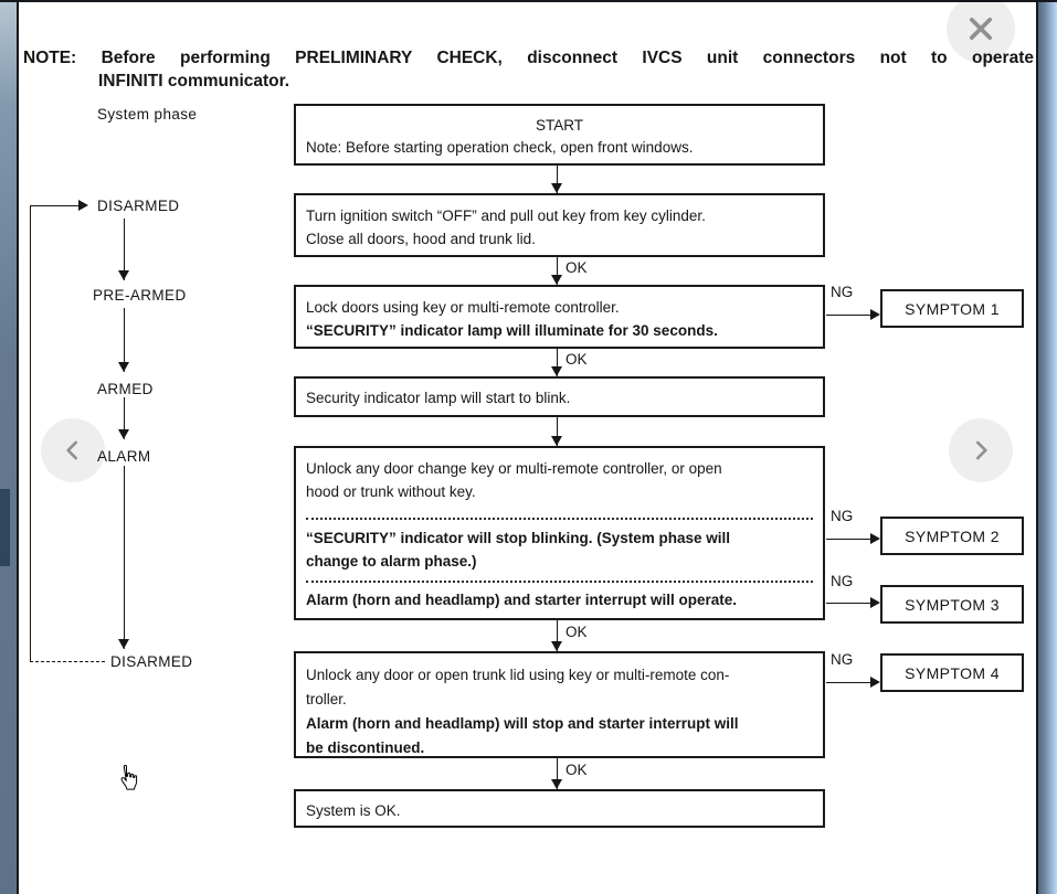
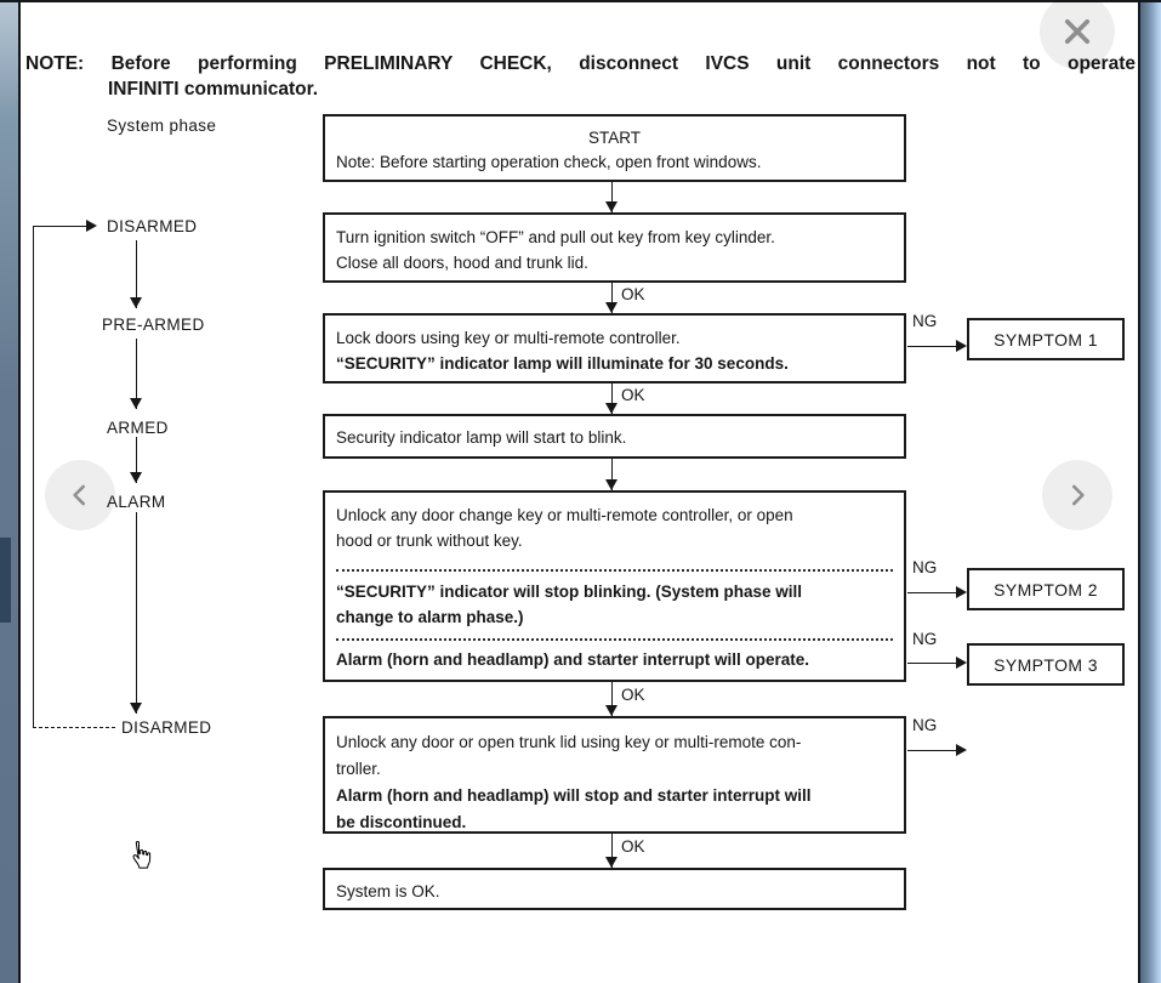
  NOTE: Before performing PRELIMINARY CHECK, disconnect IVCS unit connectors not to operate
  INFINITI communicator.
  System phase
  DISARMED
  PRE-ARMED
  ARMED
  ALARM
  DISARMED
  START
  Note: Before starting operation check, open front windows.
  Turn ignition switch “OFF” and pull out key from key cylinder.
  Close all doors, hood and trunk lid.
  Lock doors using key or multi-remote controller.
  “SECURITY” indicator lamp will illuminate for 30 seconds.
  Security indicator lamp will start to blink.
  Unlock any door change key or multi-remote controller, or open
  hood or trunk without key.
  “SECURITY” indicator will stop blinking. (System phase will
  change to alarm phase.)
  Alarm (horn and headlamp) and starter interrupt will operate.
  Unlock any door or open trunk lid using key or multi-remote con-
  troller.
  Alarm (horn and headlamp) will stop and starter interrupt will
  be discontinued.
  System is OK.
  OK
  OK
  OK
  OK
  NG
  NG
  NG
  NG
  SYMPTOM 1
  SYMPTOM 2
  SYMPTOM 3
- SYMPTOM 4
